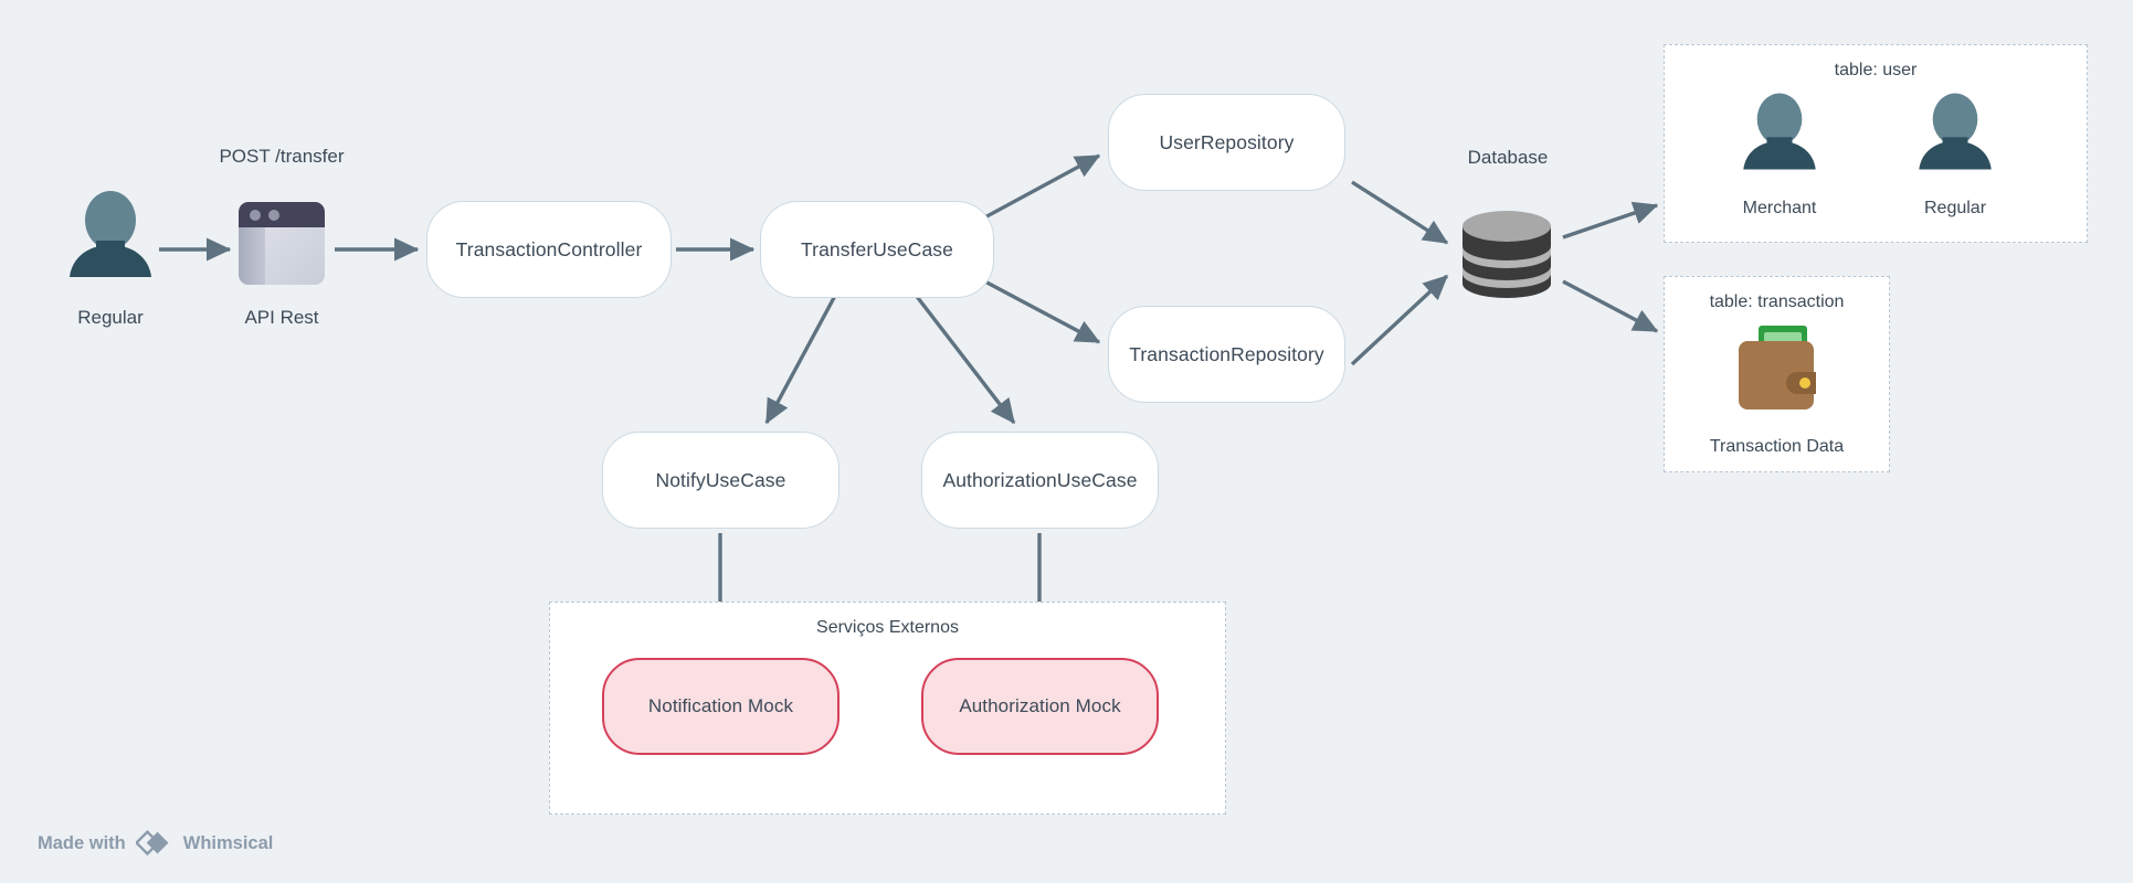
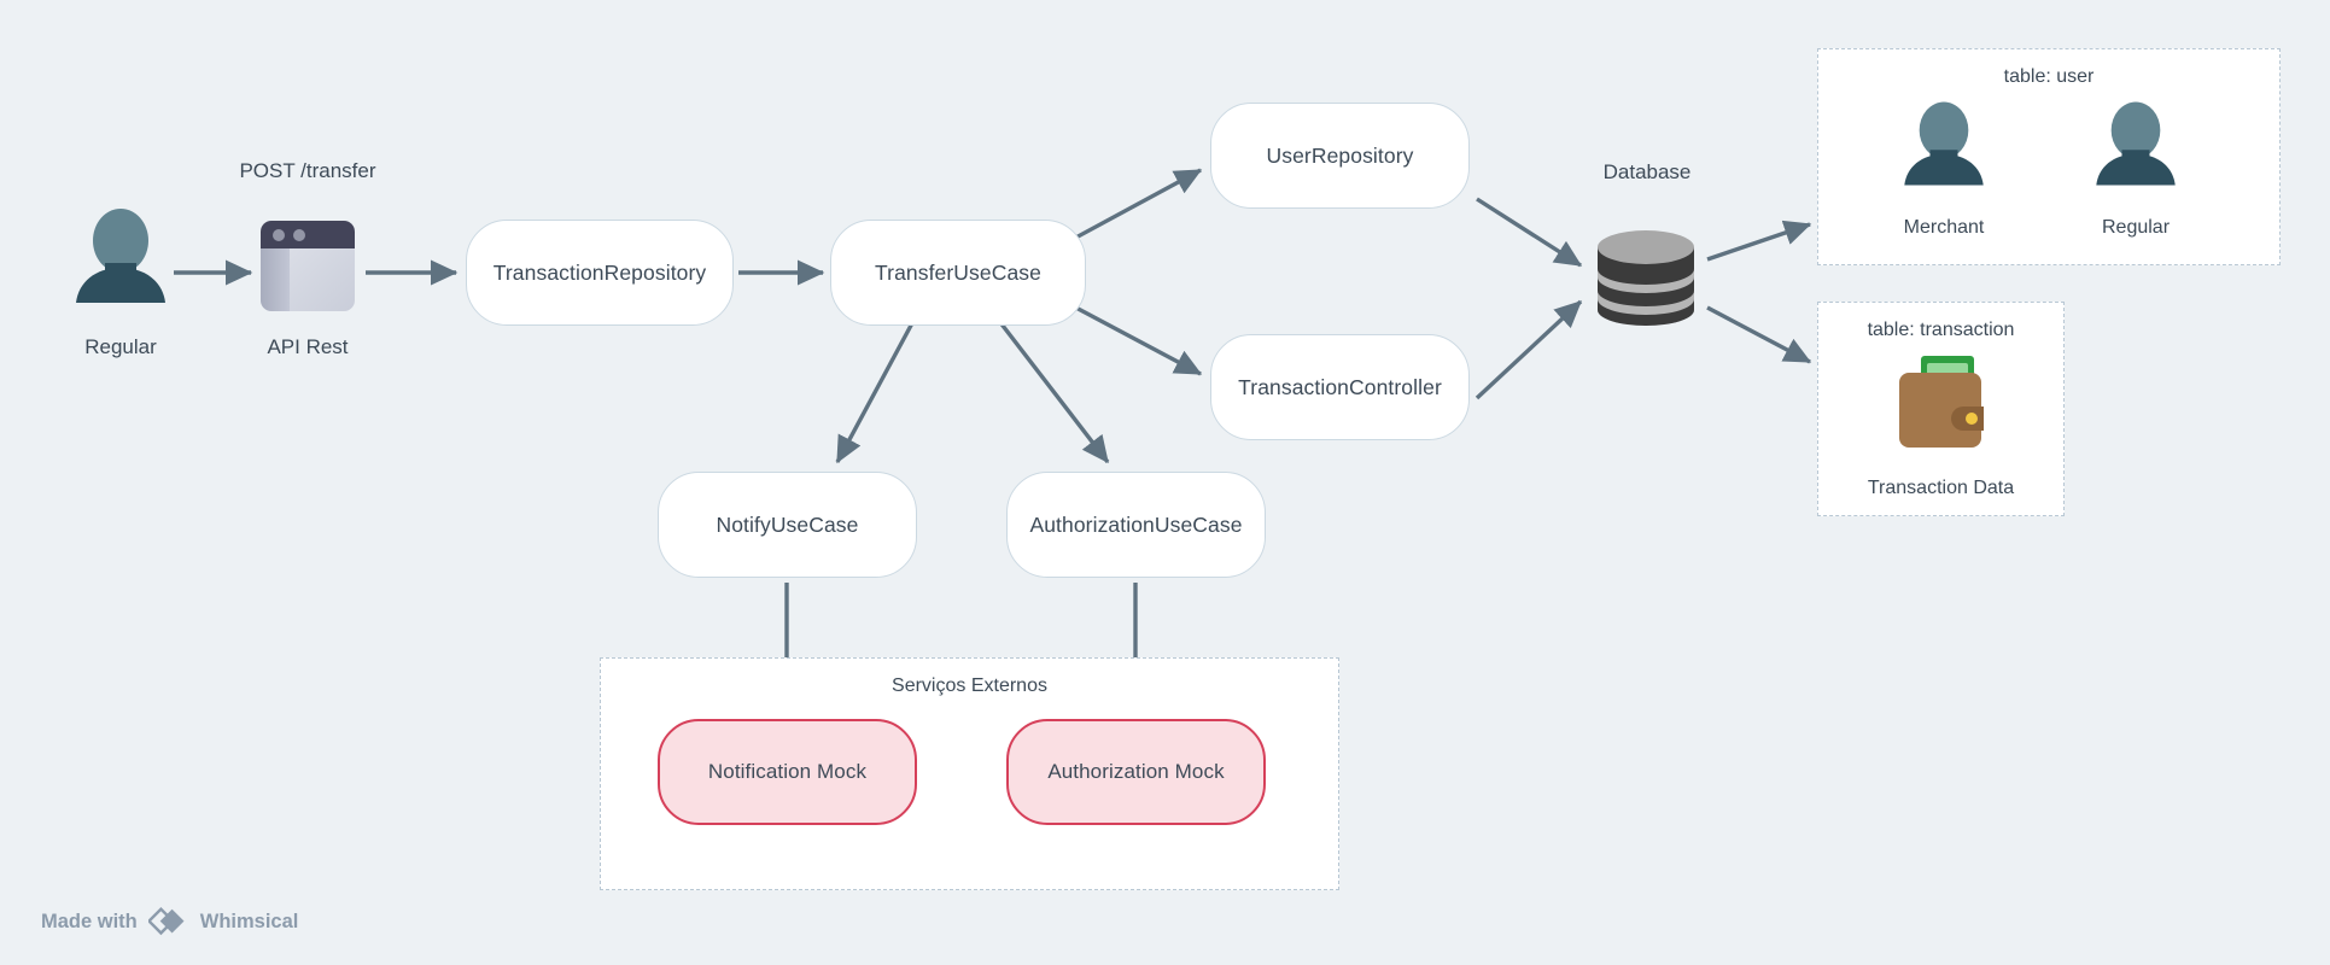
  Regular
  API Rest
  POST /transfer
- TransactionController
+ TransactionRepository
  TransferUseCase
  UserRepository
- TransactionRepository
+ TransactionController
  NotifyUseCase
  AuthorizationUseCase
  Serviços Externos
  Notification Mock
  Authorization Mock
  Database
  table: user
  Merchant
  Regular
  table: transaction
  Transaction Data
  Made with
  Whimsical
